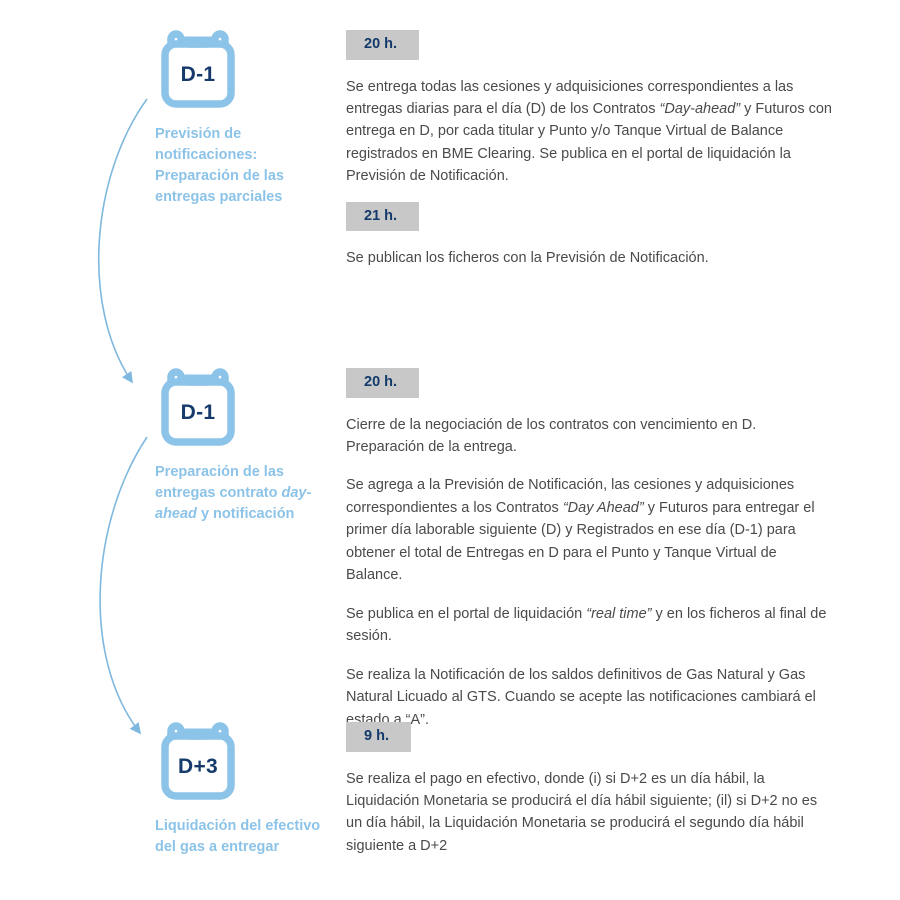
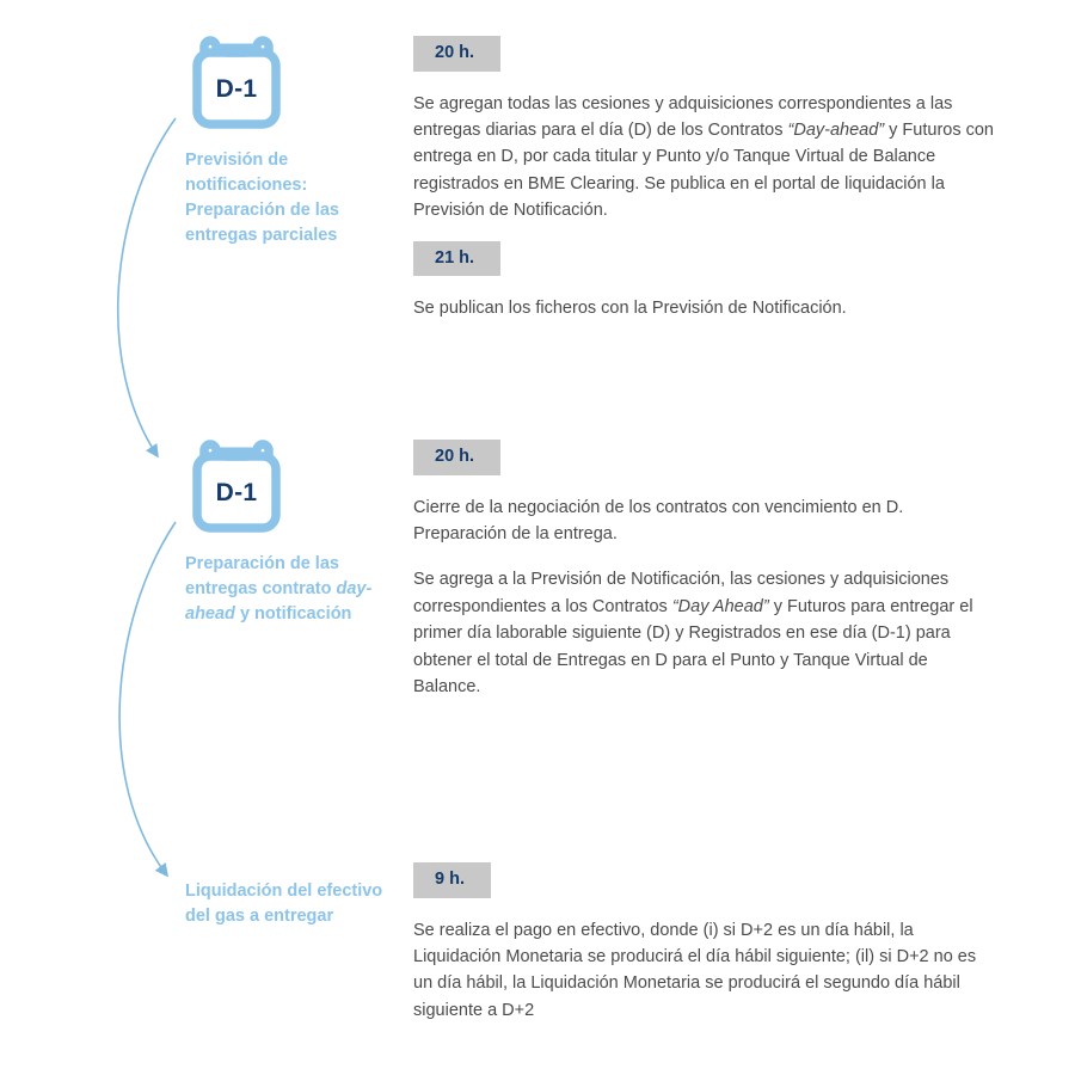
  D-1
  Previsión de notificaciones: Preparación de las entregas parciales
  20 h.
- Se entrega todas las cesiones y adquisiciones correspondientes a las entregas diarias para el día (D) de los Contratos “Day-ahead” y Futuros con entrega en D, por cada titular y Punto y/o Tanque Virtual de Balance registrados en BME Clearing. Se publica en el portal de liquidación la Previsión de Notificación.
+ Se agregan todas las cesiones y adquisiciones correspondientes a las entregas diarias para el día (D) de los Contratos “Day-ahead” y Futuros con entrega en D, por cada titular y Punto y/o Tanque Virtual de Balance registrados en BME Clearing. Se publica en el portal de liquidación la Previsión de Notificación.
  21 h.
  Se publican los ficheros con la Previsión de Notificación.
  D-1
  Preparación de las entregas contrato day-ahead y notificación
  20 h.
  Cierre de la negociación de los contratos con vencimiento en D. Preparación de la entrega.
  Se agrega a la Previsión de Notificación, las cesiones y adquisiciones correspondientes a los Contratos “Day Ahead” y Futuros para entregar el primer día laborable siguiente (D) y Registrados en ese día (D-1) para obtener el total de Entregas en D para el Punto y Tanque Virtual de Balance.
- Se publica en el portal de liquidación “real time” y en los ficheros al final de sesión.
- Se realiza la Notificación de los saldos definitivos de Gas Natural y Gas Natural Licuado al GTS. Cuando se acepte las notificaciones cambiará el estado a “A”.
- D+3
  Liquidación del efectivo del gas a entregar
  9 h.
  Se realiza el pago en efectivo, donde (i) si D+2 es un día hábil, la Liquidación Monetaria se producirá el día hábil siguiente; (il) si D+2 no es un día hábil, la Liquidación Monetaria se producirá el segundo día hábil siguiente a D+2
